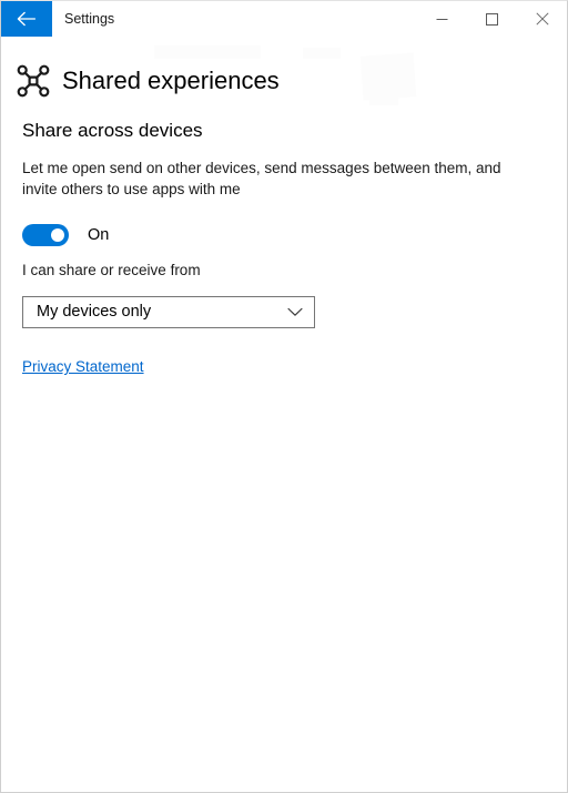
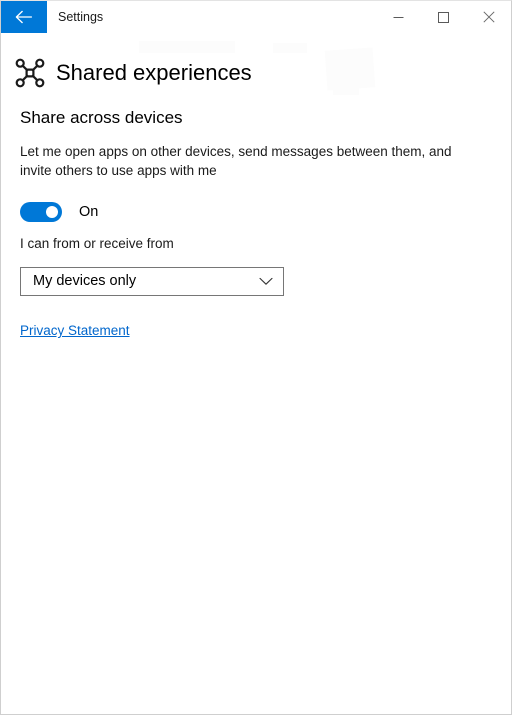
  Settings
  Shared experiences
  Share across devices
- Let me open send on other devices, send messages between them, and invite others to use apps with me
+ Let me open apps on other devices, send messages between them, and invite others to use apps with me
  On
- I can share or receive from
+ I can from or receive from
  My devices only
  Privacy Statement
